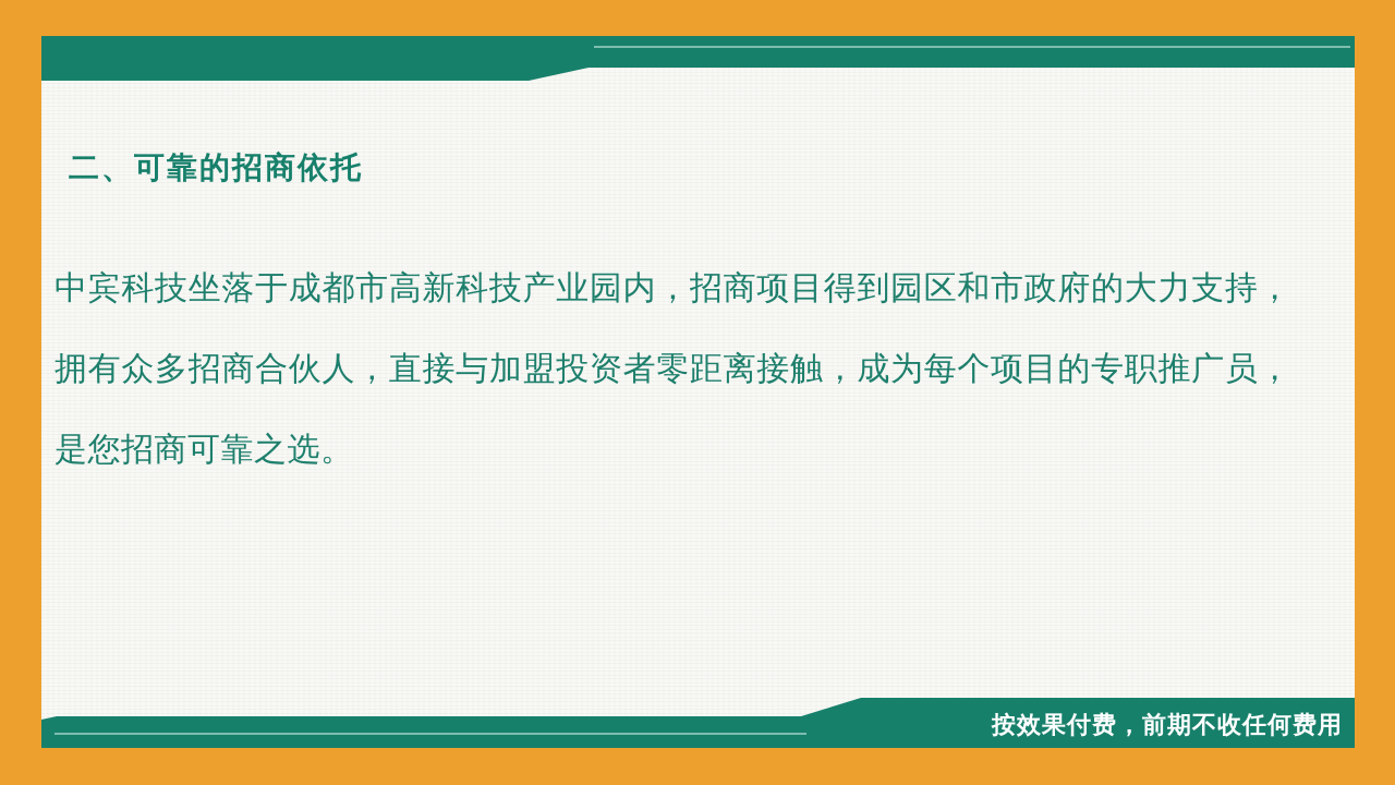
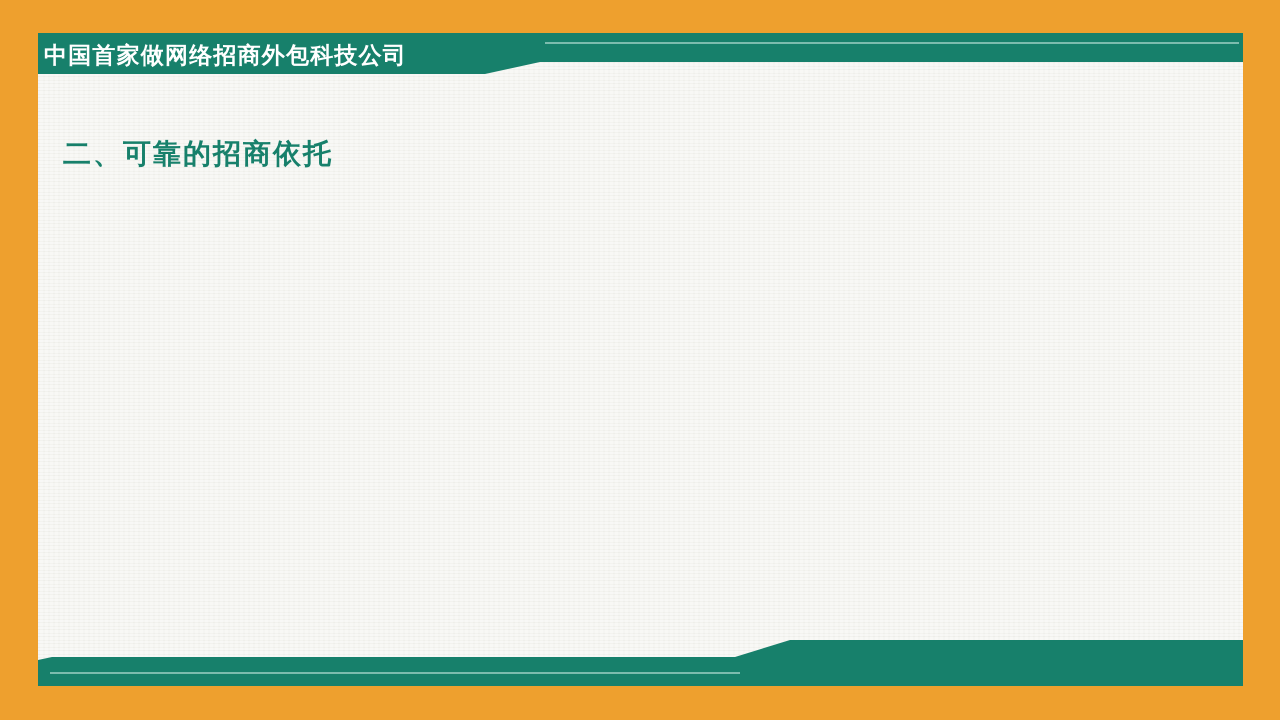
+ 中国首家做网络招商外包科技公司
  二、可靠的招商依托
- 中宾科技坐落于成都市高新科技产业园内，招商项目得到园区和市政府的大力支持，拥有众多招商合伙人，直接与加盟投资者零距离接触，成为每个项目的专职推广员，是您招商可靠之选。
- 按效果付费，前期不收任何费用
